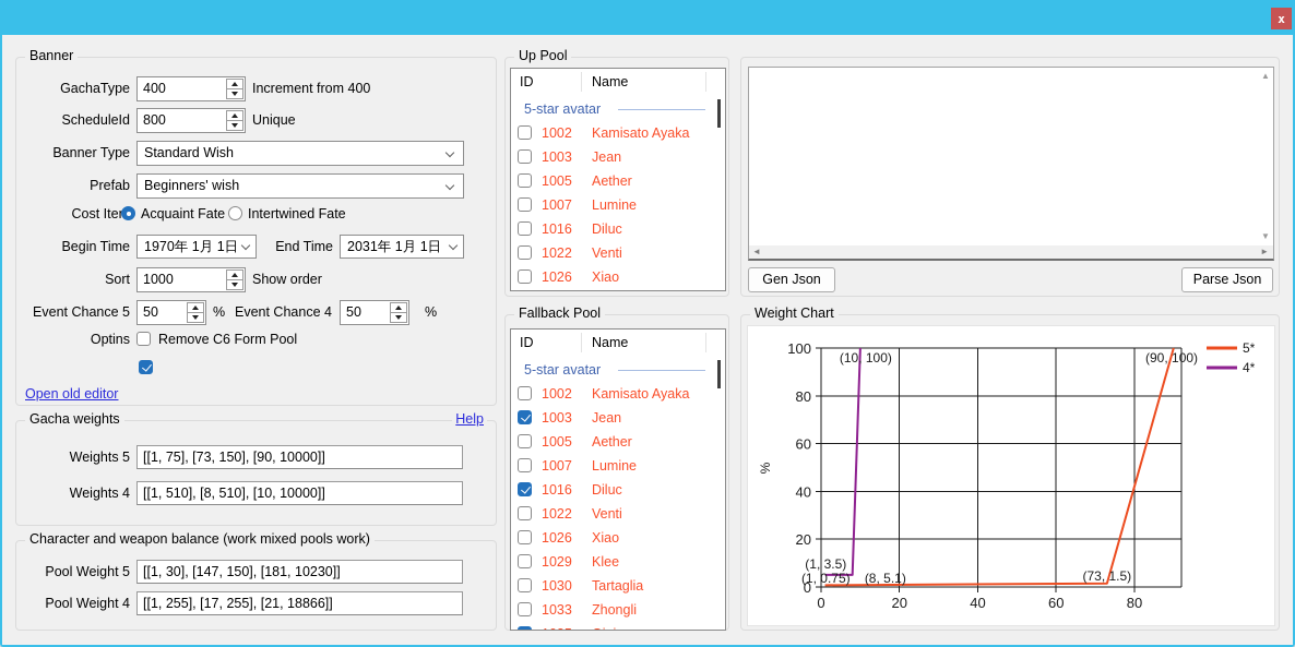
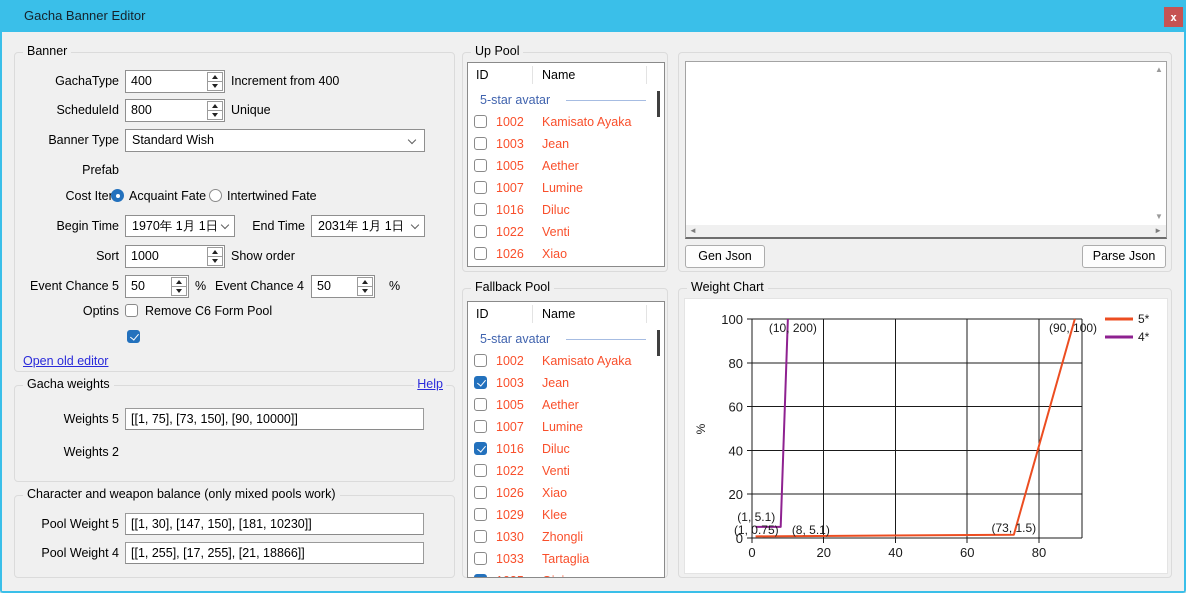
+ Gacha Banner Editor
  x
  Banner
  GachaType
  400
  Increment from 400
  ScheduleId
  800
  Unique
  Banner Type
  Standard Wish
  Prefab
- Beginners' wish
  Cost Ite
  Acquaint Fate
  Intertwined Fate
  Begin Time
  1970年 1月 1日
  End Time
  2031年 1月 1日
  Sort
  1000
  Show order
  Event Chance 5
  50
  %
  Event Chance 4
  50
  %
  Optins
  Remove C6 Form Pool
  Open old editor
  Gacha weights
  Help
  Weights 5
  [[1, 75], [73, 150], [90, 10000]]
- Weights 4
+ Weights 2
- [[1, 510], [8, 510], [10, 10000]]
- Character and weapon balance (work mixed pools work)
+ Character and weapon balance (only mixed pools work)
  Pool Weight 5
  [[1, 30], [147, 150], [181, 10230]]
  Pool Weight 4
  [[1, 255], [17, 255], [21, 18866]]
  Up Pool
  ID
  Name
  5-star avatar
  1002
  Kamisato Ayaka
  1003
  Jean
  1005
  Aether
  1007
  Lumine
  1016
  Diluc
  1022
  Venti
  1026
  Xiao
  Fallback Pool
  ID
  Name
  5-star avatar
  1002
  Kamisato Ayaka
  1003
  Jean
  1005
  Aether
  1007
  Lumine
  1016
  Diluc
  1022
  Venti
  1026
  Xiao
  1029
  Klee
  1030
- Tartaglia
+ Zhongli
  1033
- Zhongli
+ Tartaglia
  ▲
  ▼
  ◄
  ►
  Gen Json
  Parse Json
  Weight Chart
  0
  20
  40
  60
  80
  100
  0
  20
  40
  60
  80
- (10, 100)
+ (10, 200)
  (90, 100)
- (1, 3.5)
+ (1, 5.1)
  (1, 0.75)
  (8, 5.1)
  (73, 1.5)
  5*
  4*
